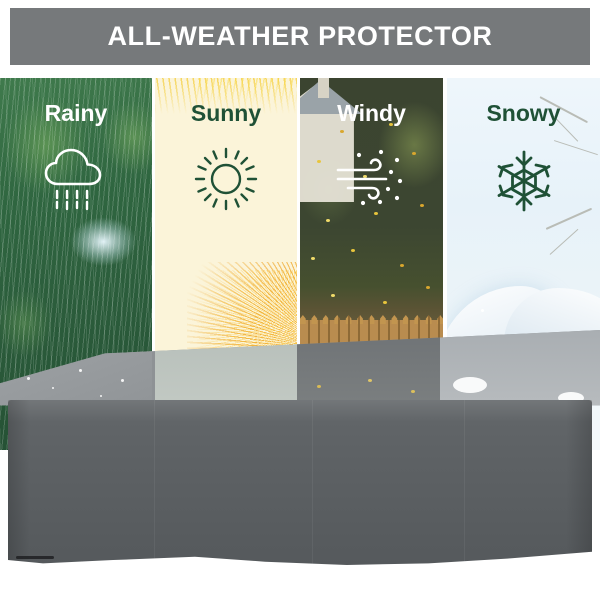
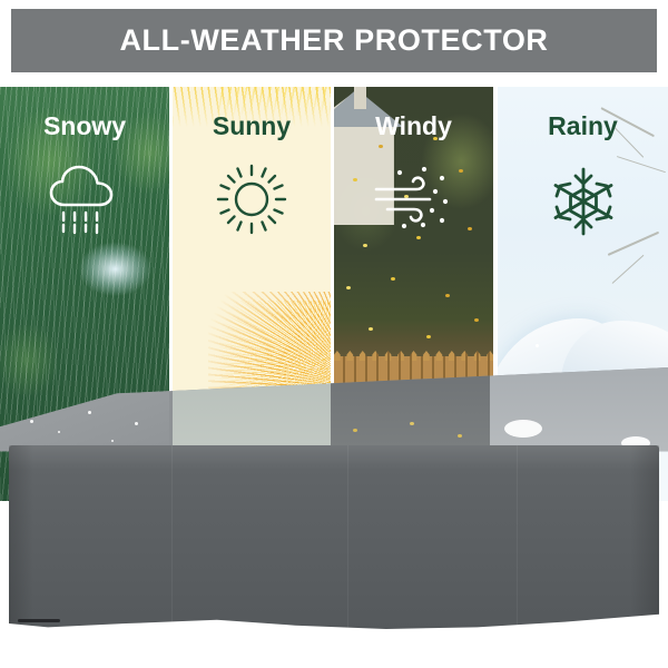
  ALL-WEATHER PROTECTOR
- Rainy
+ Snowy
  Sunny
  Windy
- Snowy
+ Rainy
